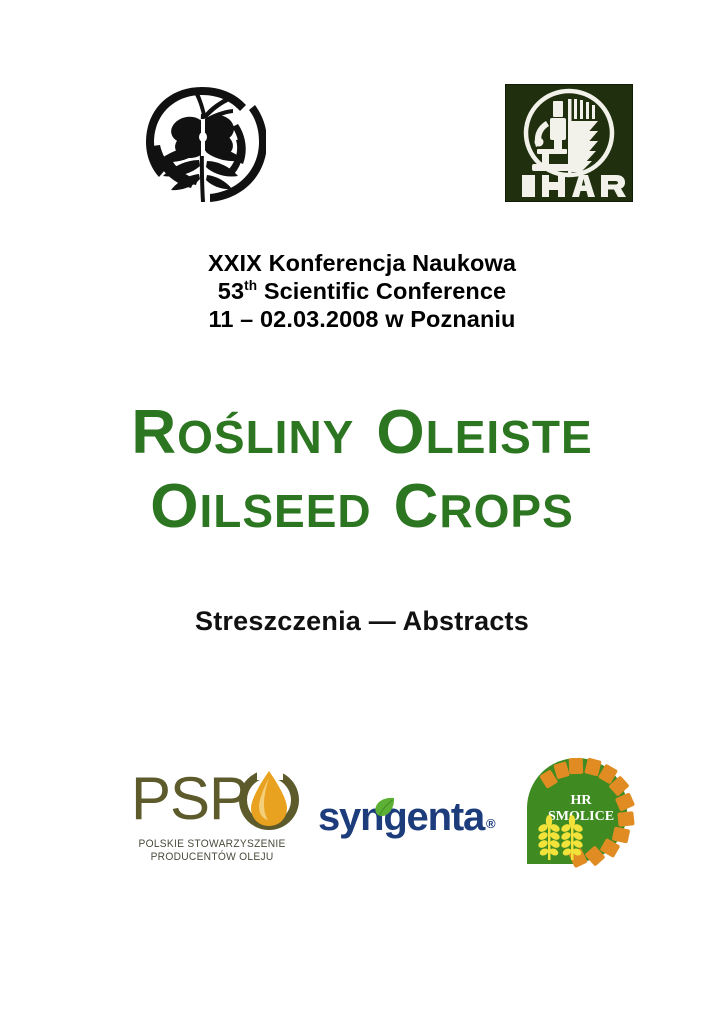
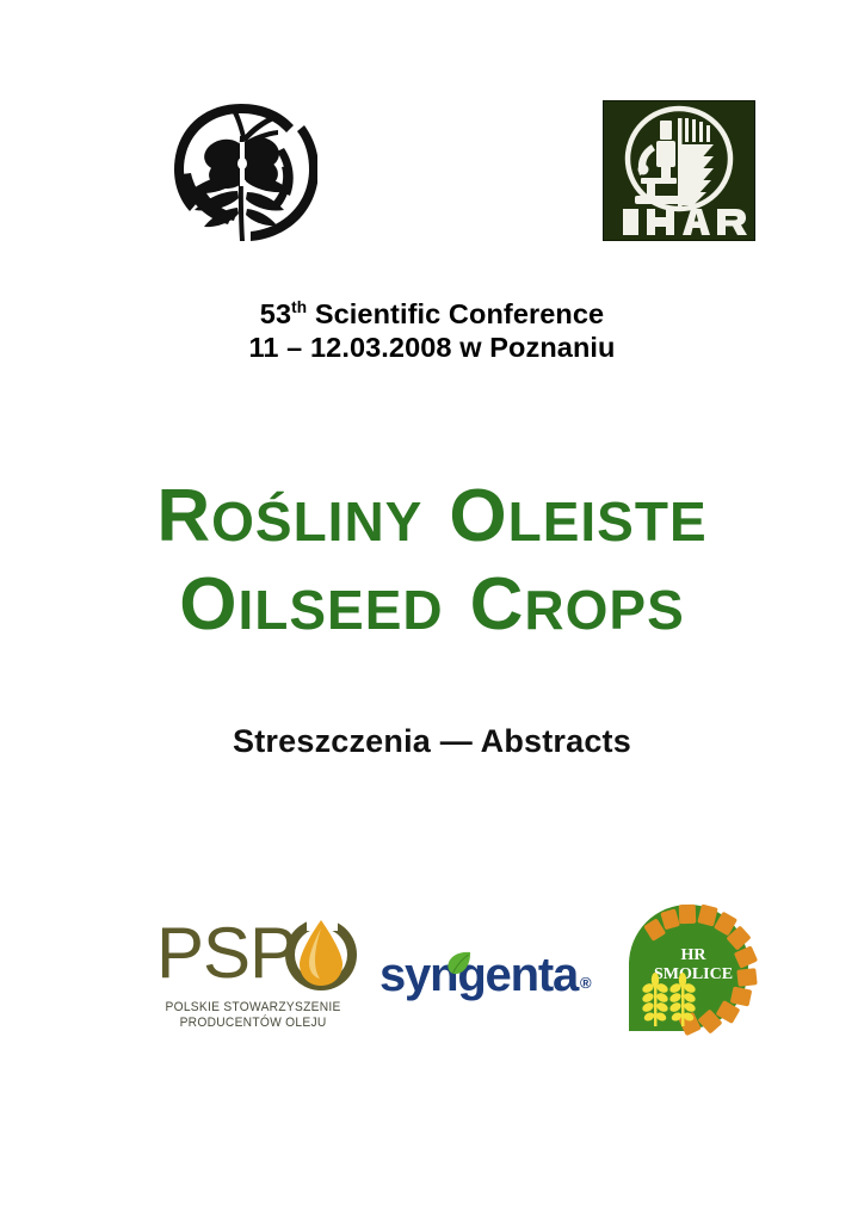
- XXIX Konferencja Naukowa
  53th Scientific Conference
- 11 – 02.03.2008 w Poznaniu
+ 11 – 12.03.2008 w Poznaniu
  ROŚLINY OLEISTE
  OILSEED CROPS
  Streszczenia — Abstracts
  PSP
  POLSKIE STOWARZYSZENIE
  PRODUCENTÓW OLEJU
  syngenta ®
  HR
  SMOLICE
